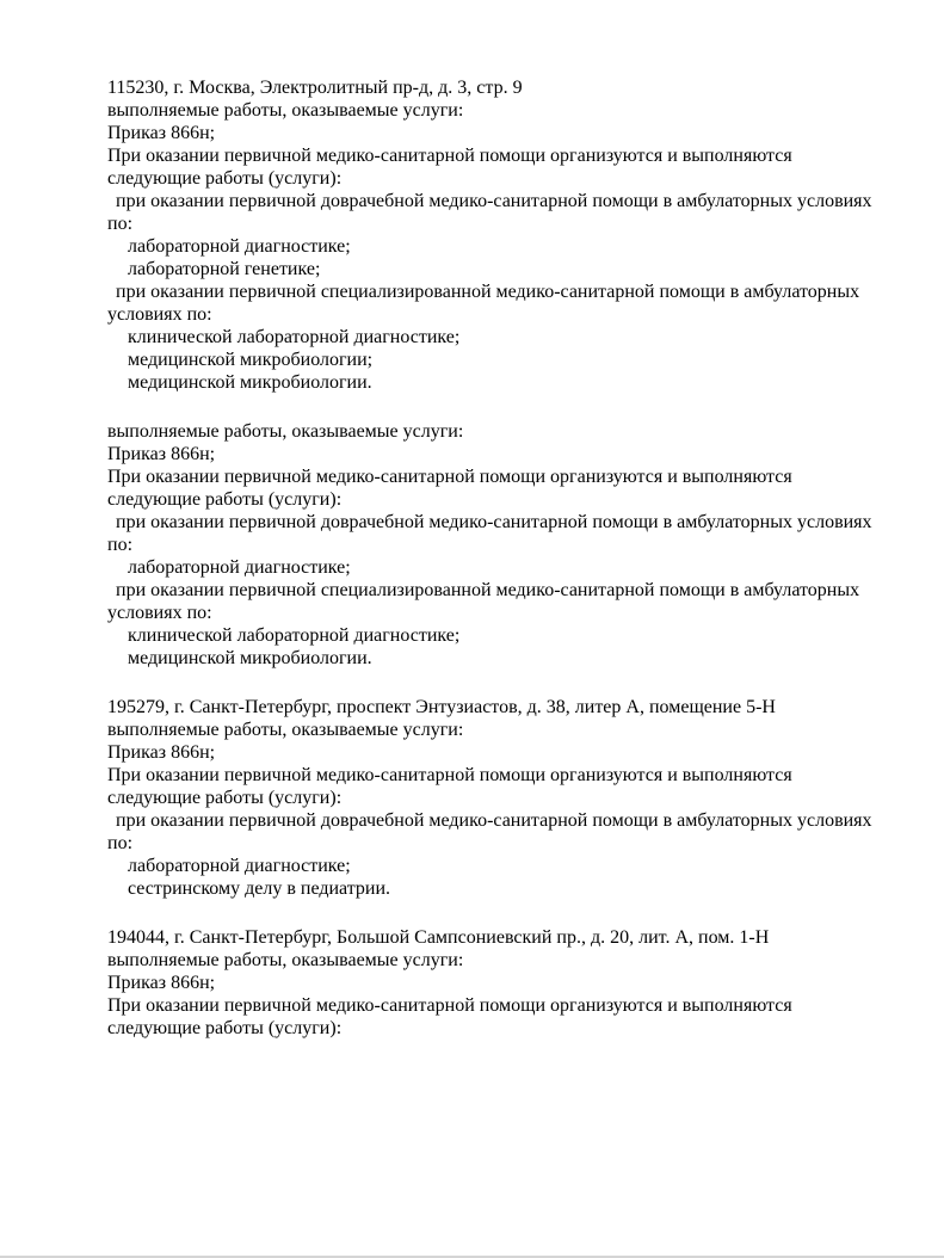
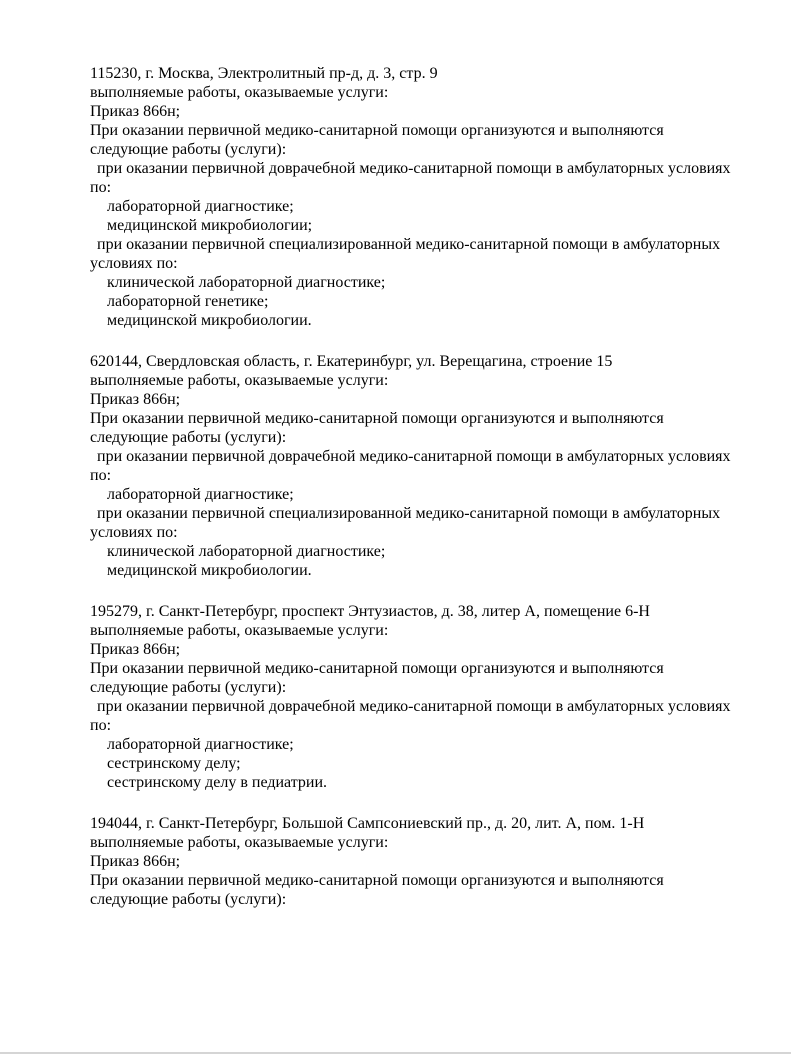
  115230, г. Москва, Электролитный пр-д, д. 3, стр. 9
  выполняемые работы, оказываемые услуги:
  Приказ 866н;
  При оказании первичной медико-санитарной помощи организуются и выполняются следующие работы (услуги):
  при оказании первичной доврачебной медико-санитарной помощи в амбулаторных условиях по:
  лабораторной диагностике;
- лабораторной генетике;
+ медицинской микробиологии;
  при оказании первичной специализированной медико-санитарной помощи в амбулаторных условиях по:
  клинической лабораторной диагностике;
- медицинской микробиологии;
+ лабораторной генетике;
  медицинской микробиологии.
+ 620144, Свердловская область, г. Екатеринбург, ул. Верещагина, строение 15
  выполняемые работы, оказываемые услуги:
  Приказ 866н;
  При оказании первичной медико-санитарной помощи организуются и выполняются следующие работы (услуги):
  при оказании первичной доврачебной медико-санитарной помощи в амбулаторных условиях по:
  лабораторной диагностике;
  при оказании первичной специализированной медико-санитарной помощи в амбулаторных условиях по:
  клинической лабораторной диагностике;
  медицинской микробиологии.
- 195279, г. Санкт-Петербург, проспект Энтузиастов, д. 38, литер А, помещение 5-Н
+ 195279, г. Санкт-Петербург, проспект Энтузиастов, д. 38, литер А, помещение 6-Н
  выполняемые работы, оказываемые услуги:
  Приказ 866н;
  При оказании первичной медико-санитарной помощи организуются и выполняются следующие работы (услуги):
  при оказании первичной доврачебной медико-санитарной помощи в амбулаторных условиях по:
  лабораторной диагностике;
+ сестринскому делу;
  сестринскому делу в педиатрии.
  194044, г. Санкт-Петербург, Большой Сампсониевский пр., д. 20, лит. А, пом. 1-Н
  выполняемые работы, оказываемые услуги:
  Приказ 866н;
  При оказании первичной медико-санитарной помощи организуются и выполняются следующие работы (услуги):
